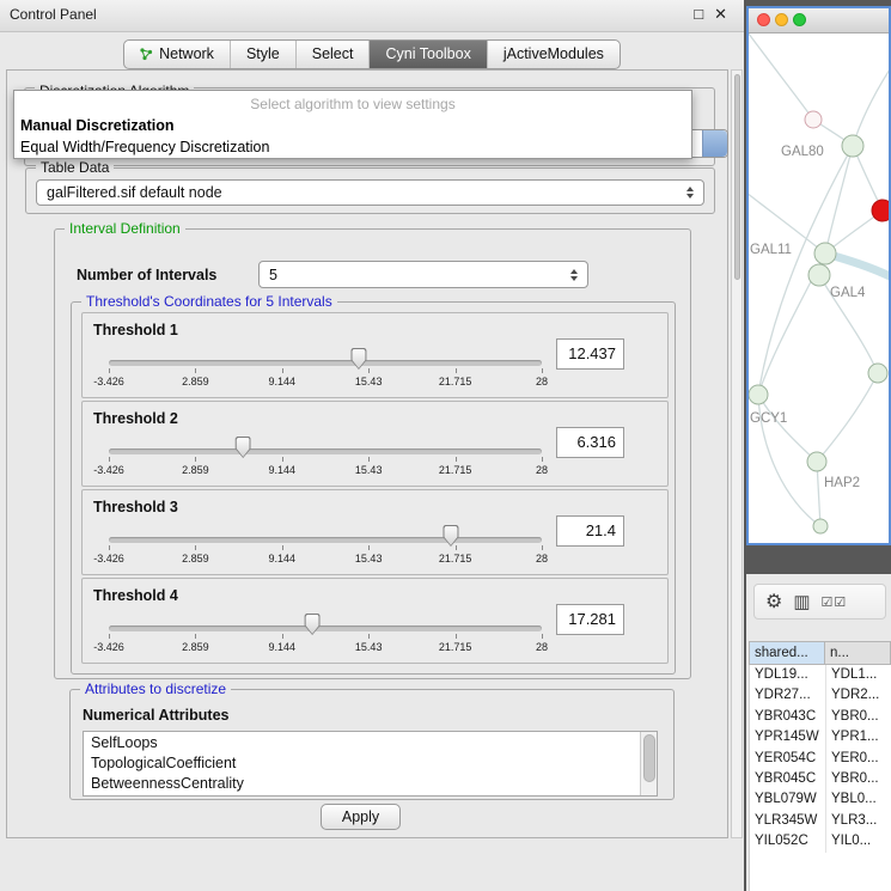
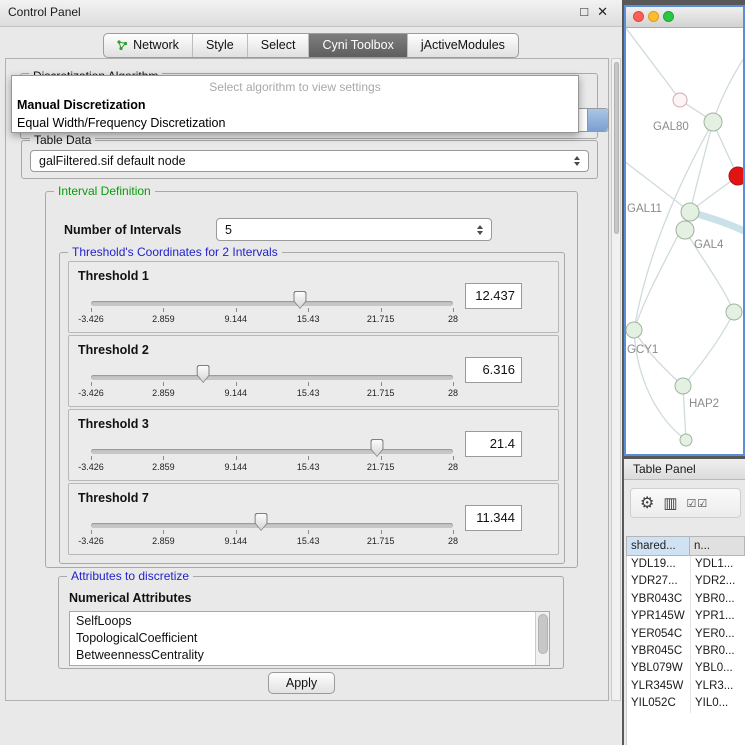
  Control Panel
  □
  ✕
  Network
  Style
  Select
  Cyni Toolbox
  jActiveModules
  Select algorithm to view settings
  Manual Discretization
  Equal Width/Frequency Discretization
  Table Data
  galFiltered.sif default node
  Interval Definition
  Number of Intervals
  5
- Threshold's Coordinates for 5 Intervals
+ Threshold's Coordinates for 2 Intervals
  Threshold 1
  -3.426
  2.859
  9.144
  15.43
  21.715
  28
  12.437
  Threshold 2
  -3.426
  2.859
  9.144
  15.43
  21.715
  28
  6.316
  Threshold 3
  -3.426
  2.859
  9.144
  15.43
  21.715
  28
  21.4
- Threshold 4
+ Threshold 7
  -3.426
  2.859
  9.144
  15.43
  21.715
  28
- 17.281
+ 11.344
  Attributes to discretize
  Numerical Attributes
  SelfLoops
  TopologicalCoefficient
  BetweennessCentrality
  Apply
  GAL80
  GAL11
  GAL4
  GCY1
  HAP2
+ Table Panel
  ⚙
  ▥
  ☑☑
  shared...
  n...
  YDL19...
  YDL1...
  YDR27...
  YDR2...
  YBR043C
  YBR0...
  YPR145W
  YPR1...
  YER054C
  YER0...
  YBR045C
  YBR0...
  YBL079W
  YBL0...
  YLR345W
  YLR3...
  YIL052C
  YIL0...
